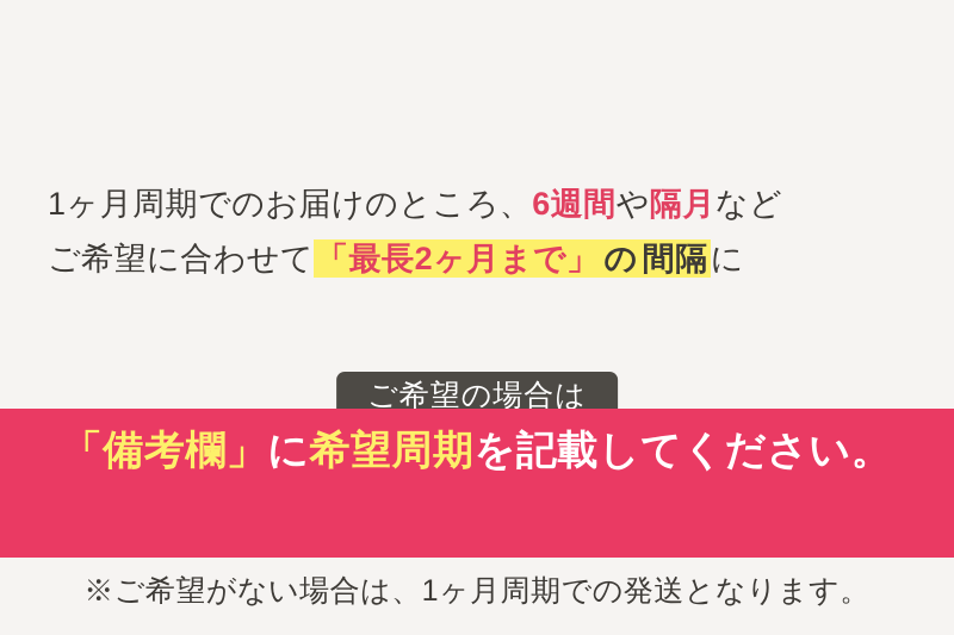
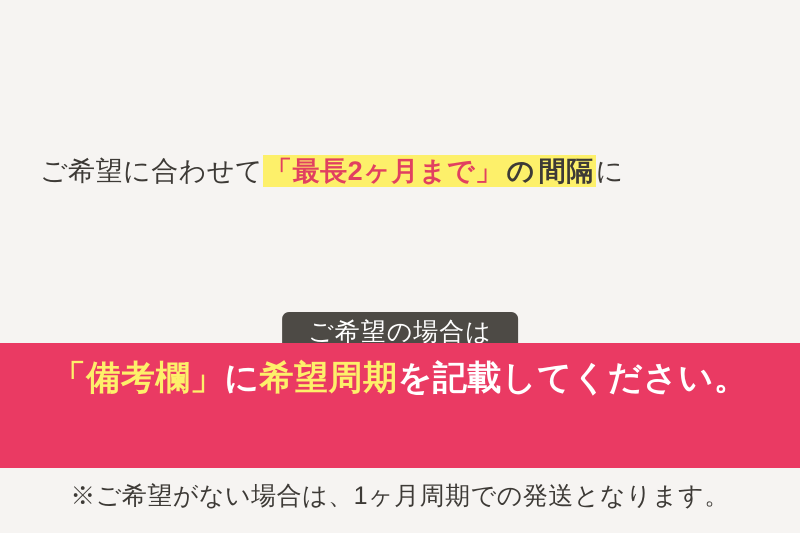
- 1ヶ月周期でのお届けのところ、6週間や隔月など
  ご希望に合わせて「最長2ヶ月まで」 の 間隔に
  ご希望の場合は
  「備考欄」に希望周期を記載してください。
  ※ご希望がない場合は、1ヶ月周期での発送となります。
